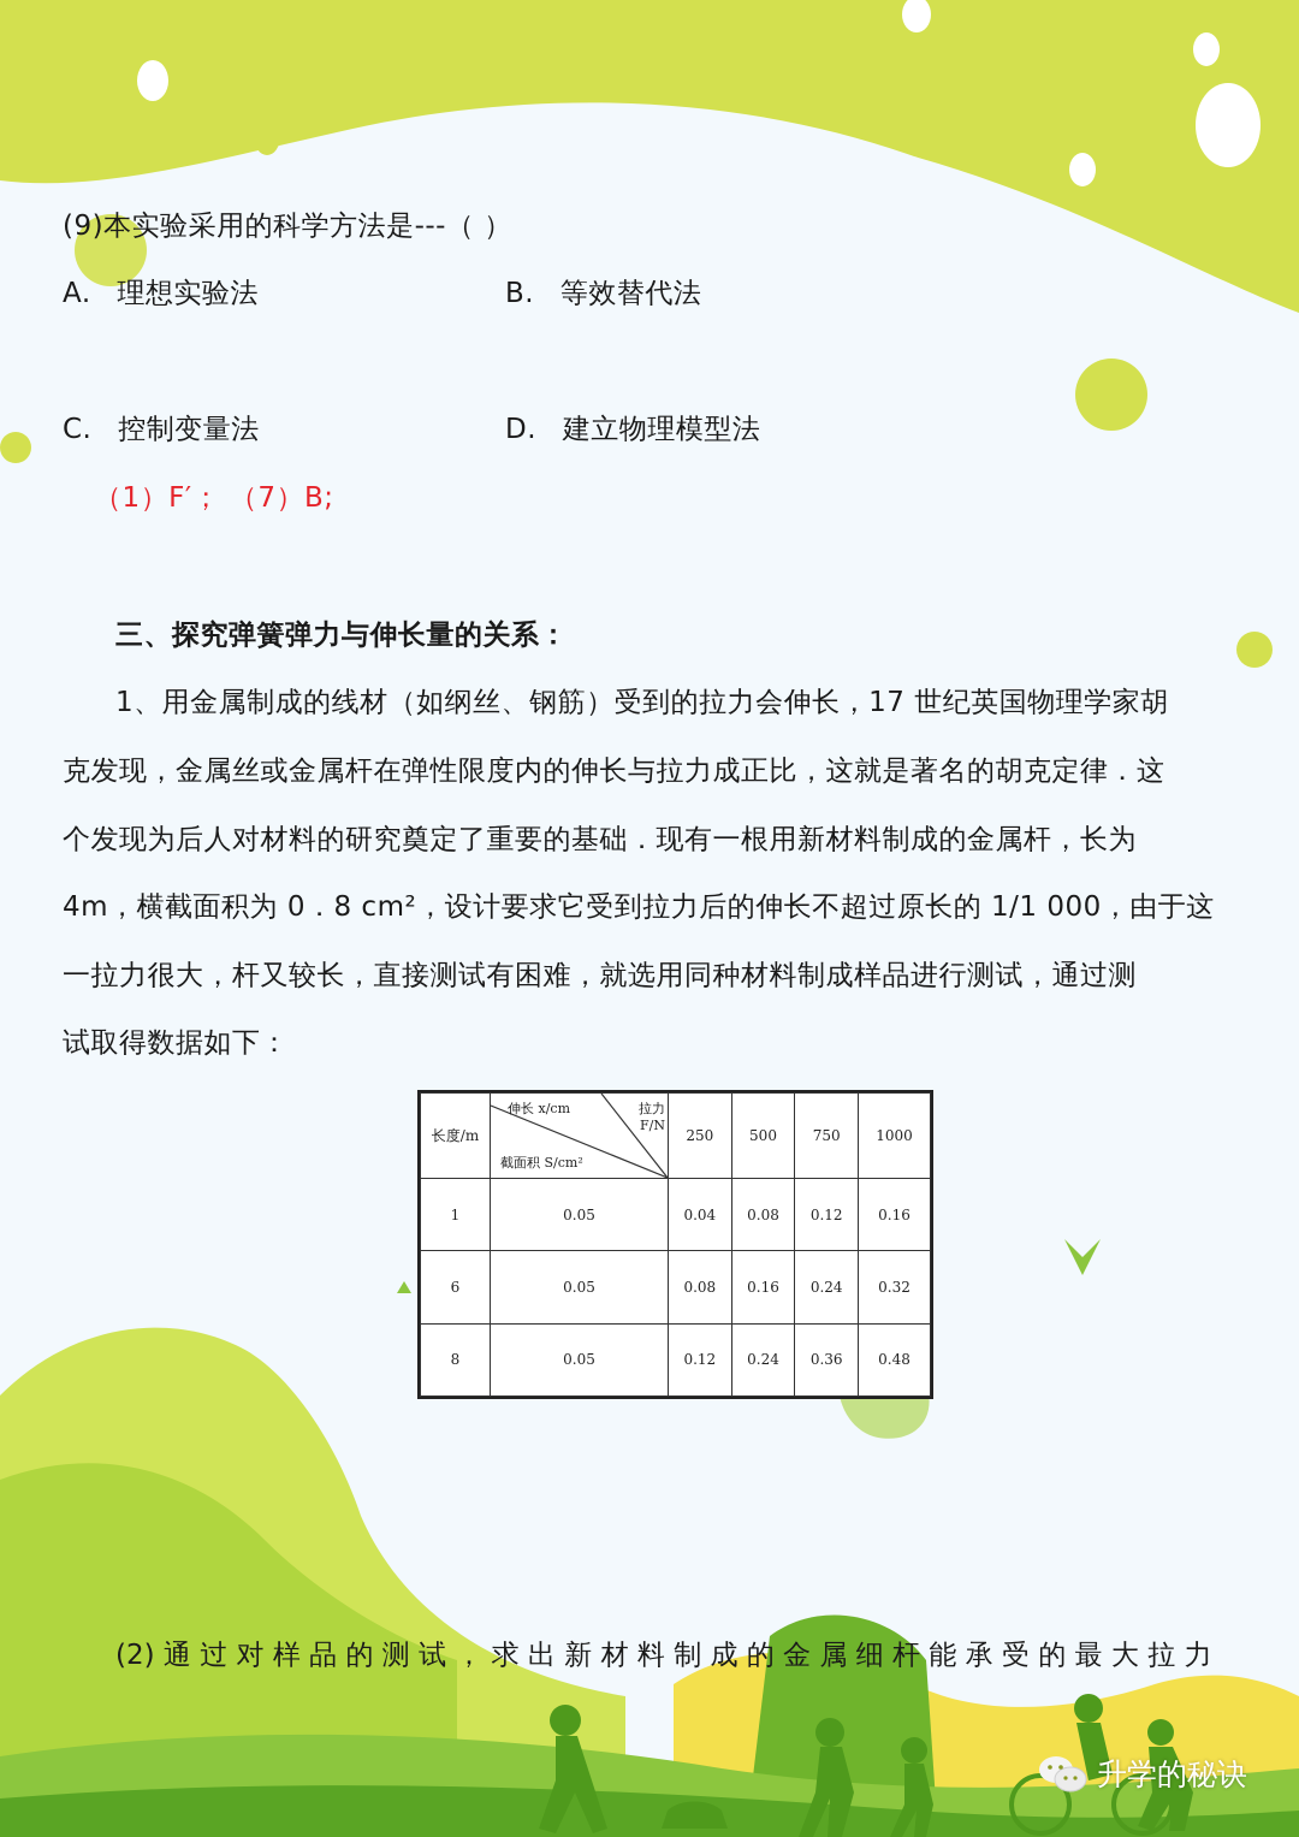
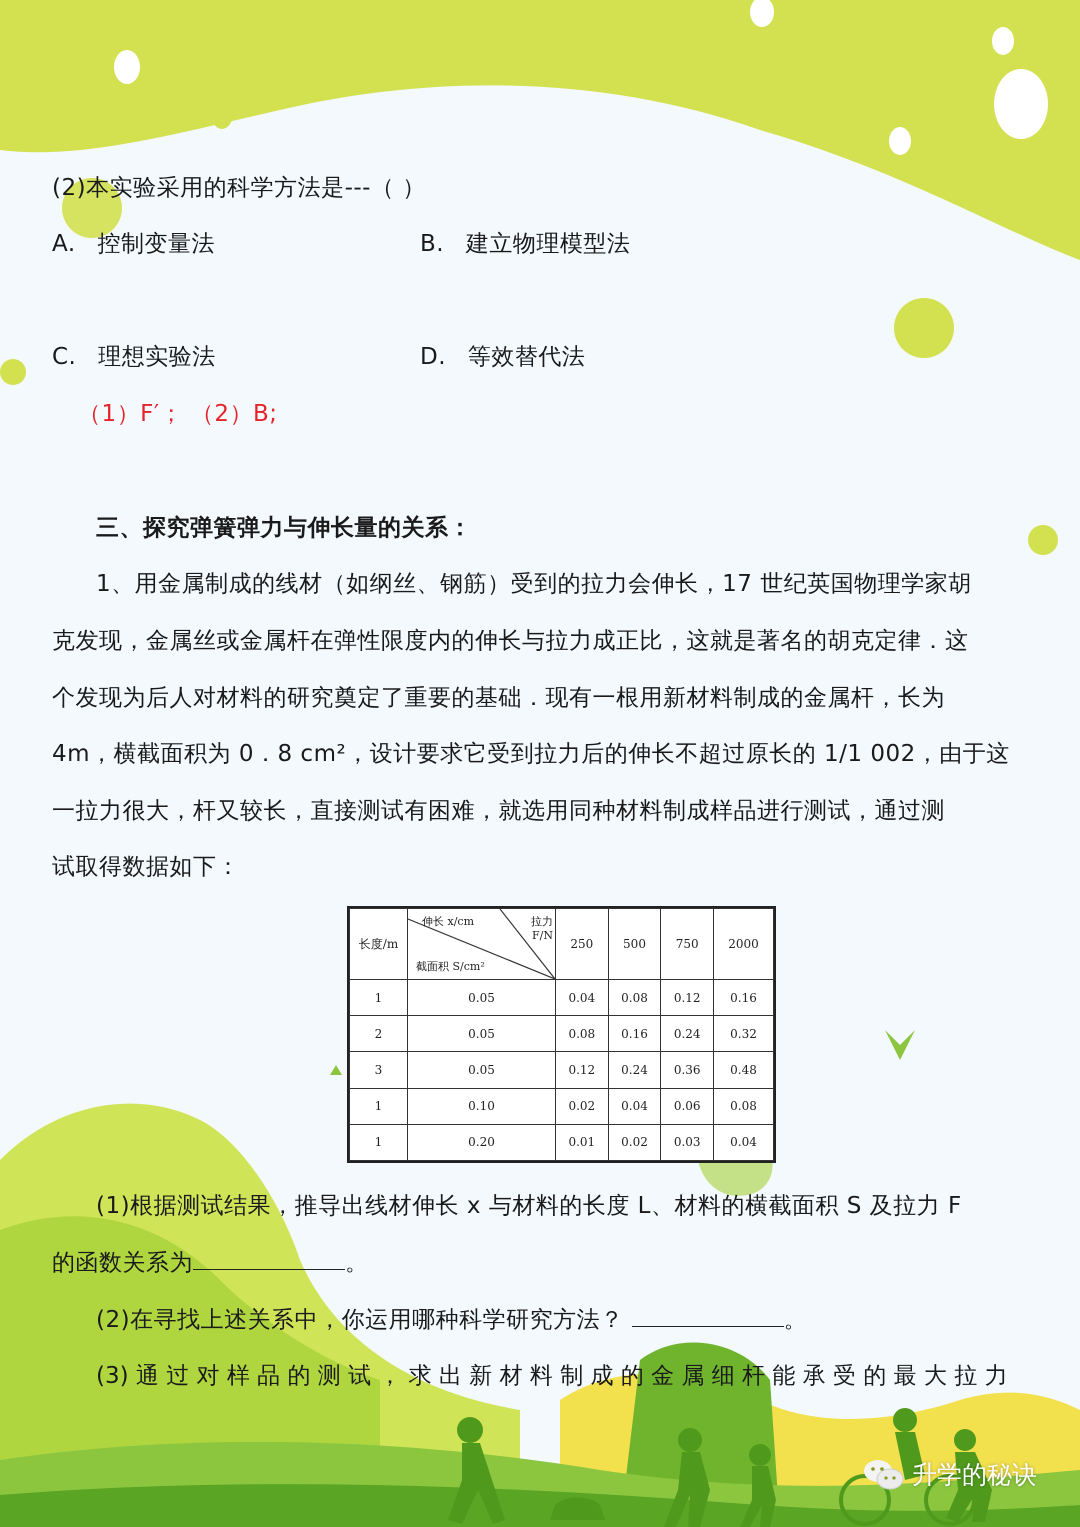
- (9)本实验采用的科学方法是---（ ）
+ (2)本实验采用的科学方法是---（ ）
- A. 理想实验法
+ A. 控制变量法
- B. 等效替代法
+ B. 建立物理模型法
- C. 控制变量法
+ C. 理想实验法
- D. 建立物理模型法
+ D. 等效替代法
- （1）F′； （7）B;
+ （1）F′； （2）B;
  三、探究弹簧弹力与伸长量的关系：
  1、用金属制成的线材（如纲丝、钢筋）受到的拉力会伸长，17 世纪英国物理学家胡
  克发现，金属丝或金属杆在弹性限度内的伸长与拉力成正比，这就是著名的胡克定律．这
  个发现为后人对材料的研究奠定了重要的基础．现有一根用新材料制成的金属杆，长为
- 4m，横截面积为 0．8 cm²，设计要求它受到拉力后的伸长不超过原长的 1/1 000，由于这
+ 4m，横截面积为 0．8 cm²，设计要求它受到拉力后的伸长不超过原长的 1/1 002，由于这
  一拉力很大，杆又较长，直接测试有困难，就选用同种材料制成样品进行测试，通过测
  试取得数据如下：
- 长度/m	伸长 x/cm 拉力 F/N 截面积 S/cm²	250	500	750	1000
+ 长度/m	伸长 x/cm 拉力 F/N 截面积 S/cm²	250	500	750	2000
  1	0.05	0.04	0.08	0.12	0.16
- 6	0.05	0.08	0.16	0.24	0.32
+ 2	0.05	0.08	0.16	0.24	0.32
- 8	0.05	0.12	0.24	0.36	0.48
+ 3	0.05	0.12	0.24	0.36	0.48
+ 1	0.10	0.02	0.04	0.06	0.08
+ 1	0.20	0.01	0.02	0.03	0.04
+ (1)根据测试结果，推导出线材伸长 x 与材料的长度 L、材料的横截面积 S 及拉力 F
+ 的函数关系为 。
+ (2)在寻找上述关系中，你运用哪种科学研究方法？ 。
- (2) 通 过 对 样 品 的 测 试 ， 求 出 新 材 料 制 成 的 金 属 细 杆 能 承 受 的 最 大 拉 力
+ (3) 通 过 对 样 品 的 测 试 ， 求 出 新 材 料 制 成 的 金 属 细 杆 能 承 受 的 最 大 拉 力
  升学的秘诀
